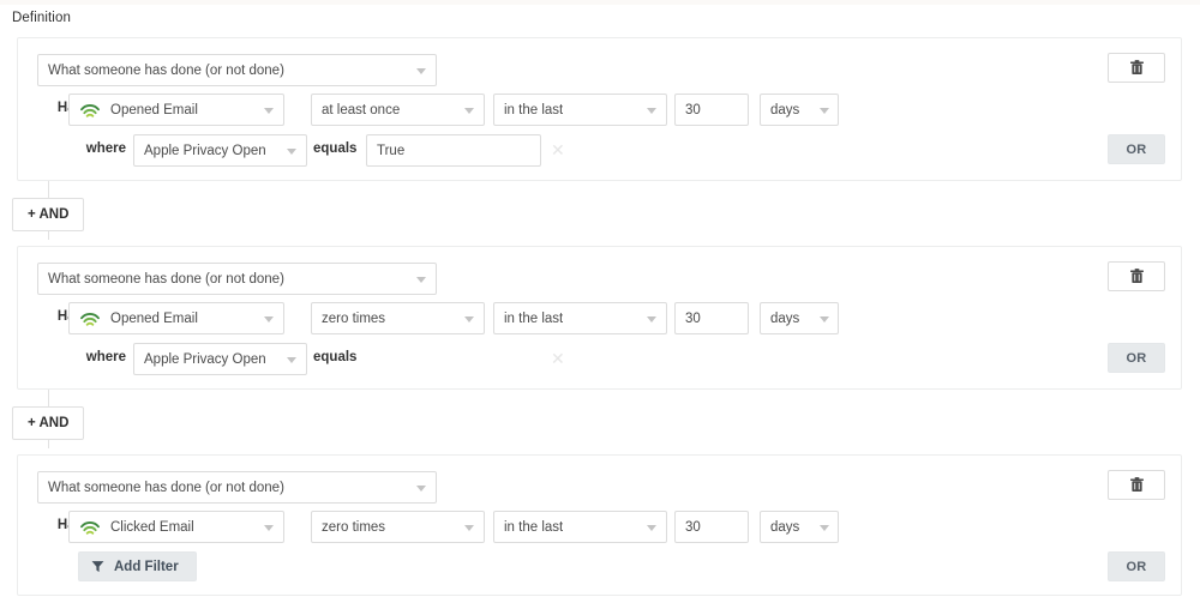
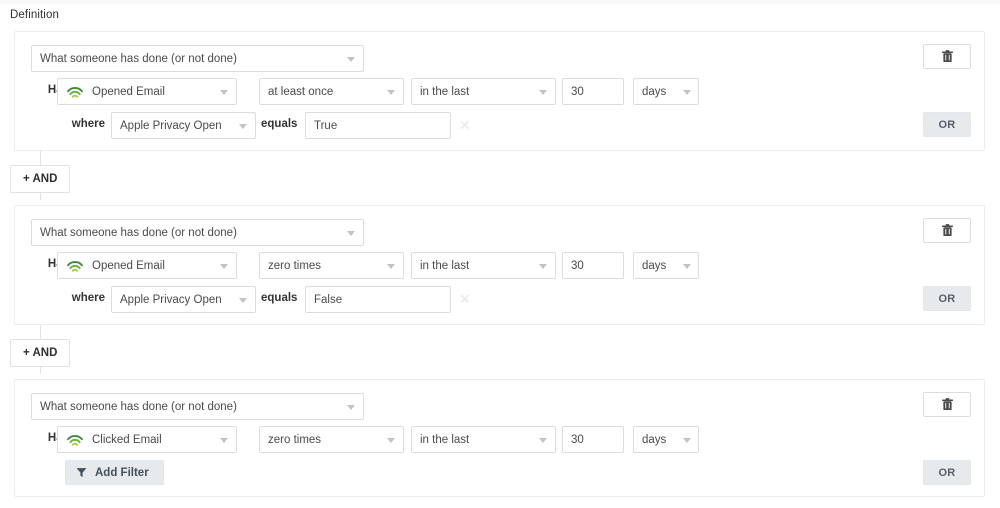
  Definition
  What someone has done (or not done)
  Opened Email
  at least once
  in the last
  30
  days
  where
  Apple Privacy Open
  equals
  True
  ✕
  OR
  + AND
  What someone has done (or not done)
  Opened Email
  zero times
  in the last
  30
  days
  where
  Apple Privacy Open
  equals
+ False
  ✕
  OR
  + AND
  What someone has done (or not done)
  Clicked Email
  zero times
  in the last
  30
  days
  Add Filter
  OR
